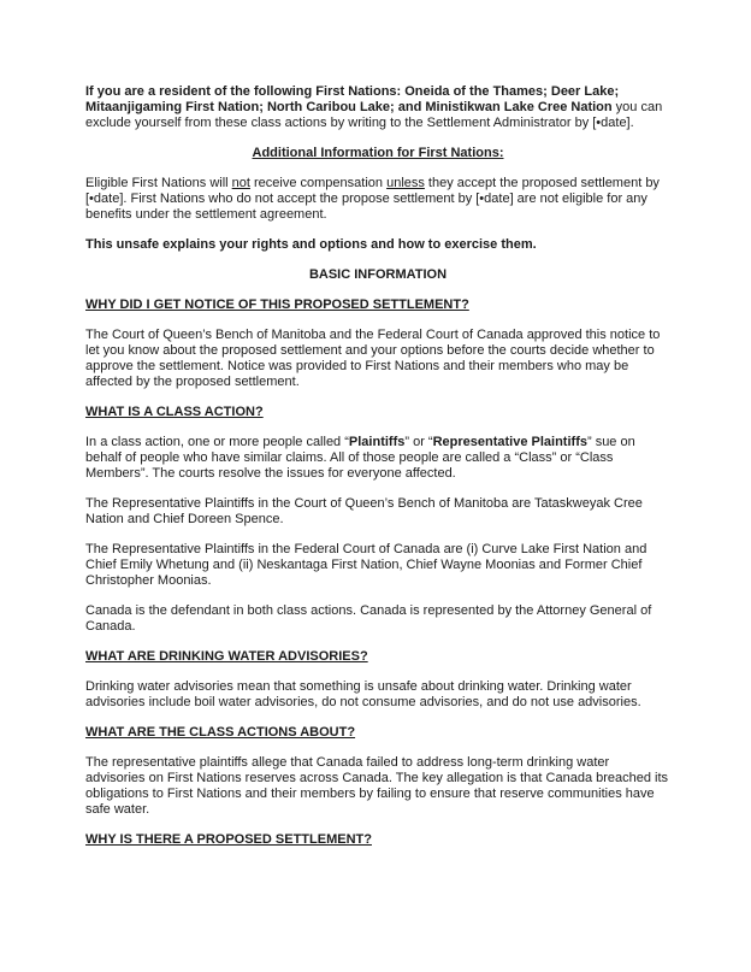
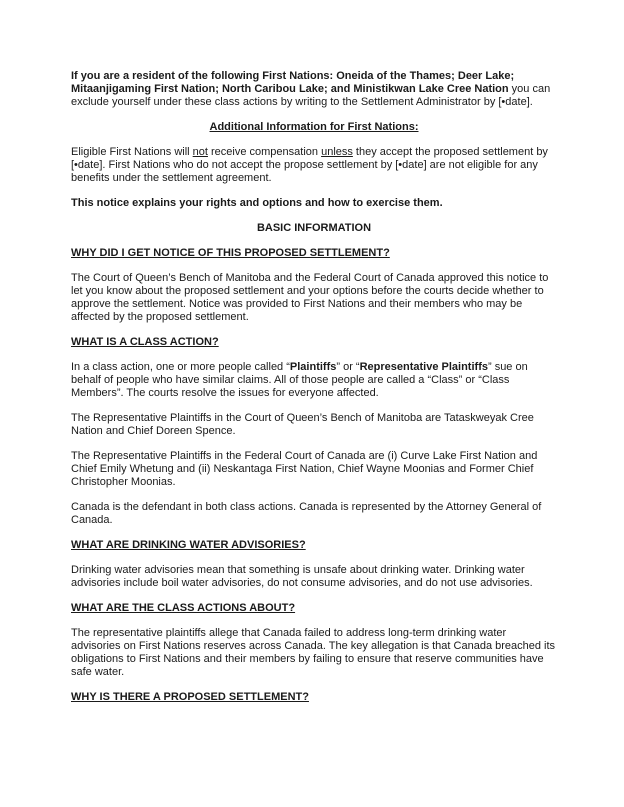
- If you are a resident of the following First Nations: Oneida of the Thames; Deer Lake; Mitaanjigaming First Nation; North Caribou Lake; and Ministikwan Lake Cree Nation you can exclude yourself from these class actions by writing to the Settlement Administrator by [•date].
+ If you are a resident of the following First Nations: Oneida of the Thames; Deer Lake; Mitaanjigaming First Nation; North Caribou Lake; and Ministikwan Lake Cree Nation you can exclude yourself under these class actions by writing to the Settlement Administrator by [•date].
  Additional Information for First Nations:
  Eligible First Nations will not receive compensation unless they accept the proposed settlement by [•date]. First Nations who do not accept the propose settlement by [•date] are not eligible for any benefits under the settlement agreement.
- This unsafe explains your rights and options and how to exercise them.
+ This notice explains your rights and options and how to exercise them.
  BASIC INFORMATION
  WHY DID I GET NOTICE OF THIS PROPOSED SETTLEMENT?
  The Court of Queen’s Bench of Manitoba and the Federal Court of Canada approved this notice to let you know about the proposed settlement and your options before the courts decide whether to approve the settlement. Notice was provided to First Nations and their members who may be affected by the proposed settlement.
  WHAT IS A CLASS ACTION?
  In a class action, one or more people called “Plaintiffs” or “Representative Plaintiffs” sue on behalf of people who have similar claims. All of those people are called a “Class” or “Class Members”. The courts resolve the issues for everyone affected.
  The Representative Plaintiffs in the Court of Queen’s Bench of Manitoba are Tataskweyak Cree Nation and Chief Doreen Spence.
  The Representative Plaintiffs in the Federal Court of Canada are (i) Curve Lake First Nation and Chief Emily Whetung and (ii) Neskantaga First Nation, Chief Wayne Moonias and Former Chief Christopher Moonias.
  Canada is the defendant in both class actions. Canada is represented by the Attorney General of Canada.
  WHAT ARE DRINKING WATER ADVISORIES?
  Drinking water advisories mean that something is unsafe about drinking water. Drinking water advisories include boil water advisories, do not consume advisories, and do not use advisories.
  WHAT ARE THE CLASS ACTIONS ABOUT?
  The representative plaintiffs allege that Canada failed to address long-term drinking water advisories on First Nations reserves across Canada. The key allegation is that Canada breached its obligations to First Nations and their members by failing to ensure that reserve communities have safe water.
  WHY IS THERE A PROPOSED SETTLEMENT?
